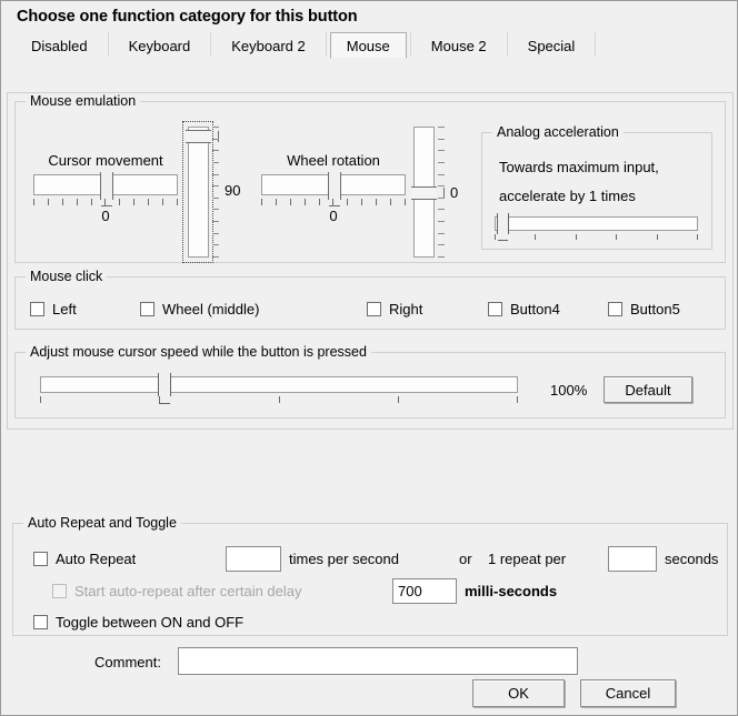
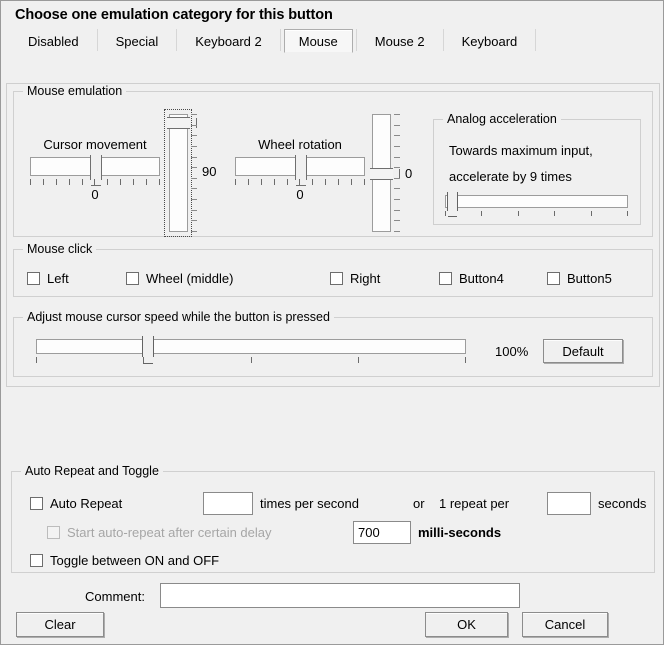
- Choose one function category for this button
+ Choose one emulation category for this button
  Disabled
- Keyboard
+ Special
  Keyboard 2
  Mouse
  Mouse 2
- Special
+ Keyboard
  Mouse emulation
  Cursor movement
  0
  90
  Wheel rotation
  0
  0
  Analog acceleration
  Towards maximum input,
- accelerate by 1 times
+ accelerate by 9 times
  Mouse click
  Left
  Wheel (middle)
  Right
  Button4
  Button5
  Adjust mouse cursor speed while the button is pressed
  100%
  Default
  Auto Repeat and Toggle
  Auto Repeat
  times per second
  or
  1 repeat per
  seconds
  Start auto-repeat after certain delay
  700
  milli-seconds
  Toggle between ON and OFF
  Comment:
+ Clear
  OK
  Cancel
